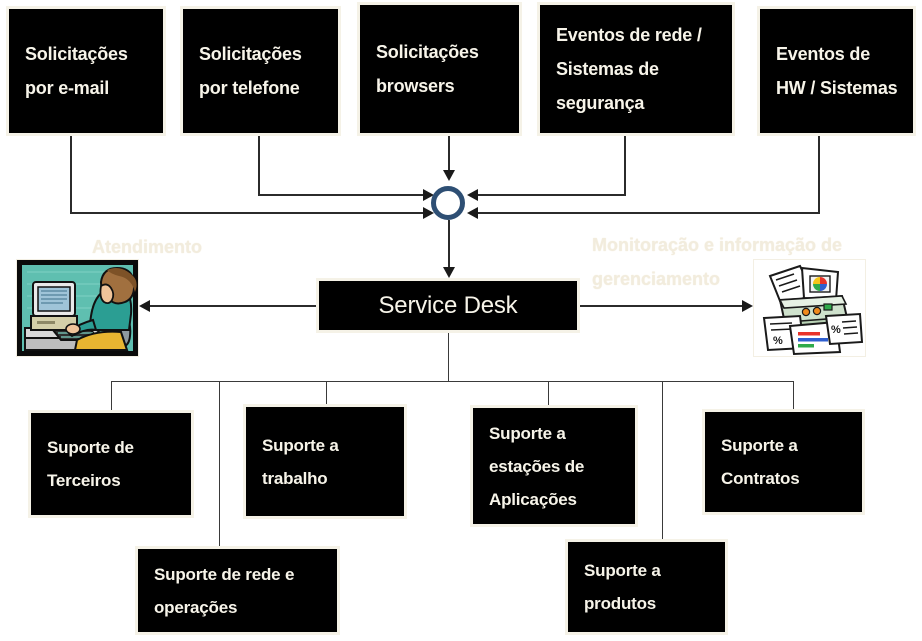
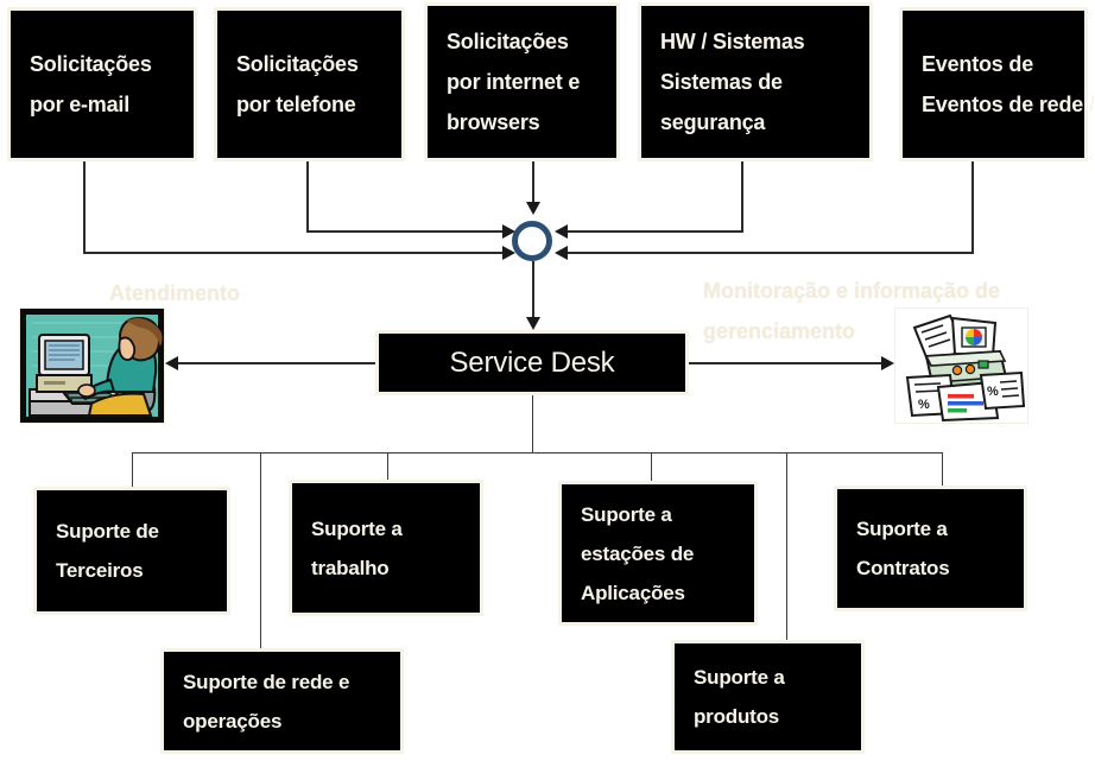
  Solicitações
  por e-mail
  Solicitações
  por telefone
  Solicitações
+ por internet e
  browsers
- Eventos de rede /
+ HW / Sistemas
  Sistemas de
  segurança
  Eventos de
- HW / Sistemas
+ Eventos de rede /
  Atendimento
  Monitoração e informação de
  gerenciamento
  %
  %
  Service Desk
  Suporte de
  Terceiros
  Suporte a
  trabalho
  Suporte a
  estações de
  Aplicações
  Suporte a
  Contratos
  Suporte de rede e
  operações
  Suporte a
  produtos
